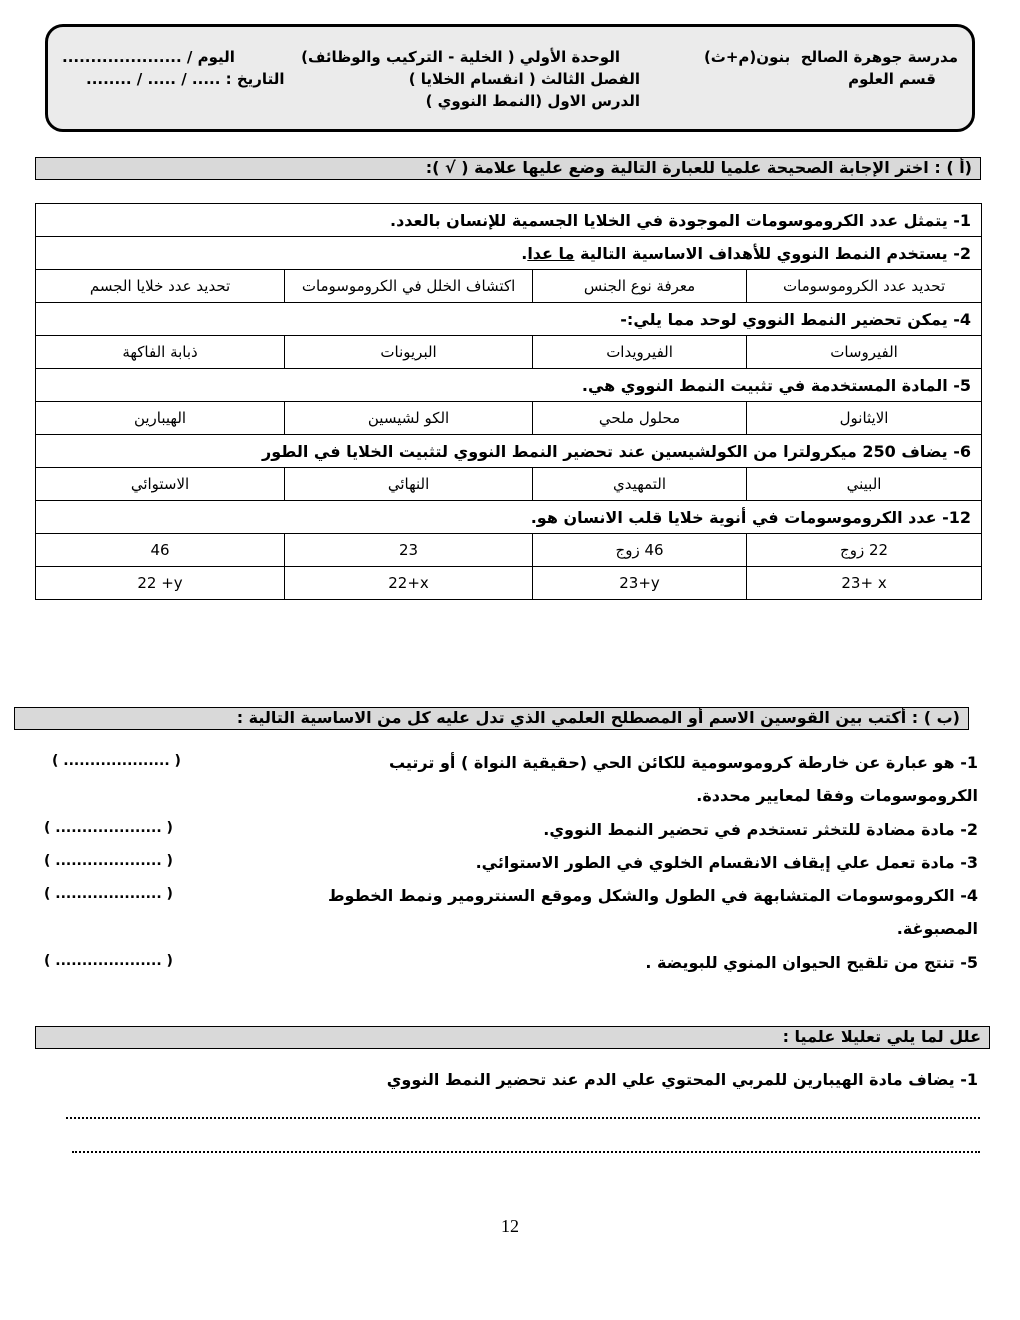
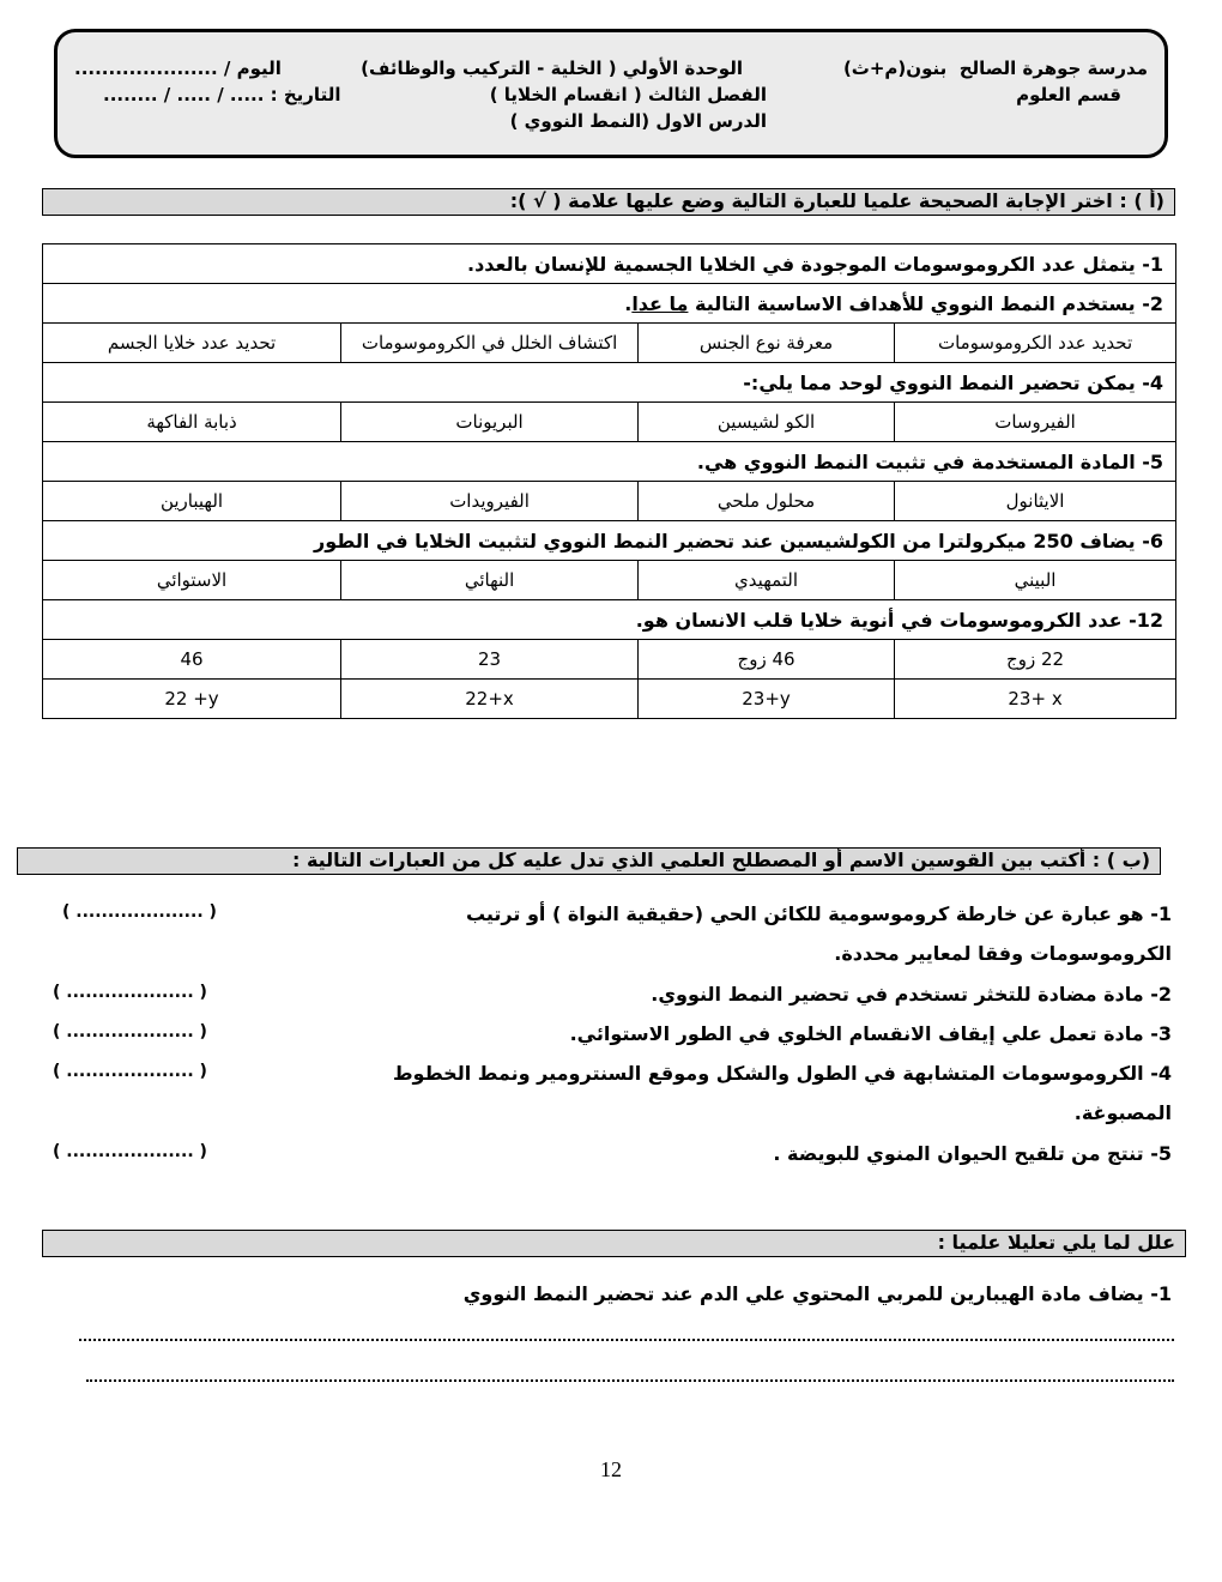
  مدرسة جوهرة الصالح بنون(م+ث)
  قسم العلوم
  الوحدة الأولي ( الخلية - التركيب والوظائف)
  الفصل الثالث ( انقسام الخلايا )
  الدرس الاول (النمط النووي )
  اليوم / .....................
  التاريخ : ..... / ..... / ........
  (أ ) : اختر الإجابة الصحيحة علميا للعبارة التالية وضع عليها علامة ( √ ):
  1- يتمثل عدد الكروموسومات الموجودة في الخلايا الجسمية للإنسان بالعدد.
  2- يستخدم النمط النووي للأهداف الاساسية التالية ما عدا.
  تحديد عدد الكروموسومات	معرفة نوع الجنس	اكتشاف الخلل في الكروموسومات	تحديد عدد خلايا الجسم
  4- يمكن تحضير النمط النووي لوحد مما يلي:-
- الفيروسات	الفيرويدات	البريونات	ذبابة الفاكهة
+ الفيروسات	الكو لشيسين	البريونات	ذبابة الفاكهة
  5- المادة المستخدمة في تثبيت النمط النووي هي.
- الايثانول	محلول ملحي	الكو لشيسين	الهيبارين
+ الايثانول	محلول ملحي	الفيرويدات	الهيبارين
  6- يضاف 250 ميكرولترا من الكولشيسين عند تحضير النمط النووي لتثبيت الخلايا في الطور
  البيني	التمهيدي	النهائي	الاستوائي
  12- عدد الكروموسومات في أنوية خلايا قلب الانسان هو.
  22 زوج	46 زوج	23	46
  23+ x	23+y	22+x	22 +y
- (ب ) : أكتب بين القوسين الاسم أو المصطلح العلمي الذي تدل عليه كل من الاساسية التالية :
+ (ب ) : أكتب بين القوسين الاسم أو المصطلح العلمي الذي تدل عليه كل من العبارات التالية :
  1- هو عبارة عن خارطة كروموسومية للكائن الحي (حقيقية النواة ) أو ترتيب
  ( .................... )
  الكروموسومات وفقا لمعايير محددة.
  2- مادة مضادة للتخثر تستخدم في تحضير النمط النووي.
  ( .................... )
  3- مادة تعمل علي إيقاف الانقسام الخلوي في الطور الاستوائي.
  ( .................... )
  4- الكروموسومات المتشابهة في الطول والشكل وموقع السنترومير ونمط الخطوط
  ( .................... )
  المصبوغة.
  5- تنتج من تلقيح الحيوان المنوي للبويضة .
  ( .................... )
  علل لما يلي تعليلا علميا :
  1- يضاف مادة الهيبارين للمربي المحتوي علي الدم عند تحضير النمط النووي
  12
